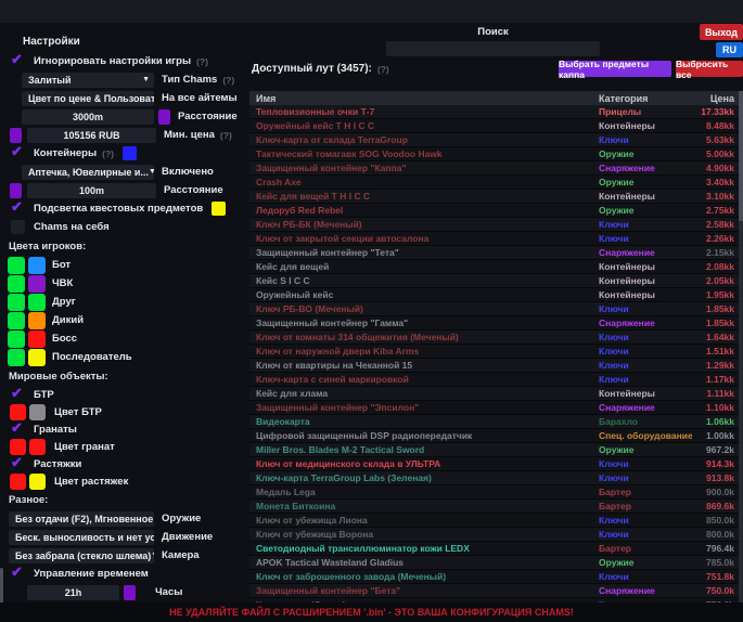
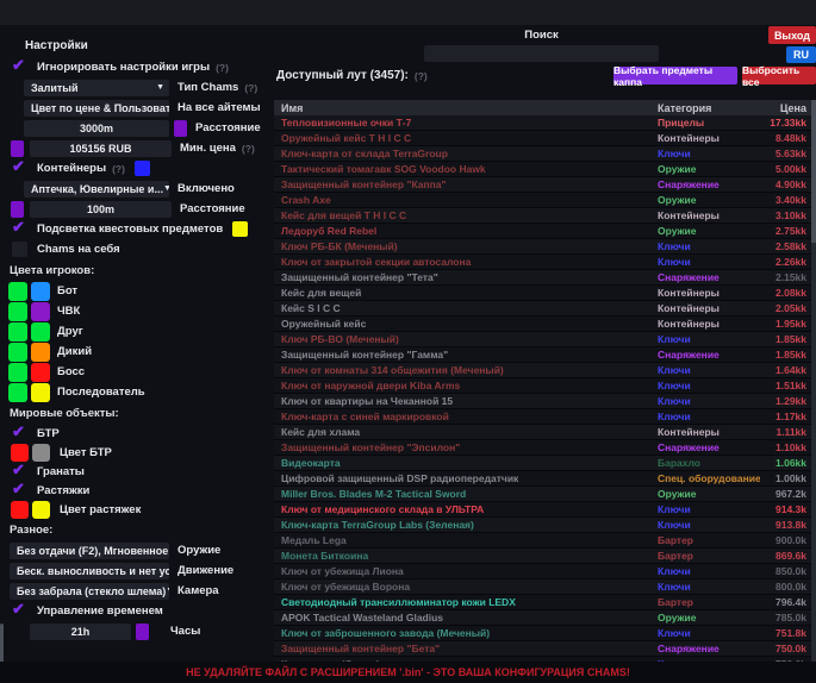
  Настройки
  Игнорировать настройки игры
  (?)
  Залитый
  Тип Chams
  (?)
  Цвет по цене & Пользоват
  На все айтемы
  3000m
  Расстояние
  105156 RUB
  Мин. цена
  (?)
  Контейнеры
  (?)
  Аптечка, Ювелирные и...
  Включено
  100m
  Расстояние
  Подсветка квестовых предметов
  Chams на себя
  Цвета игроков:
  Бот
  ЧВК
  Друг
  Дикий
  Босс
  Последователь
  Мировые объекты:
  БТР
  Цвет БТР
  Гранаты
- Цвет гранат
  Растяжки
  Цвет растяжек
  Разное:
  Без отдачи (F2), Мгновенное
  Оружие
  Беск. выносливость и нет ус
  Движение
  Без забрала (стекло шлема)
  Камера
  Управление временем
  21h
  Часы
  Поиск
  Выход
  RU
  Доступный лут (3457):
  (?)
  Выбрать предметы каппа
  Выбросить все
  Имя
  Категория
  Цена
  Тепловизионные очки Т-7
  Прицелы
  17.33kk
  Оружейный кейс T H I C C
  Контейнеры
  8.48kk
  Ключ-карта от склада TerraGroup
  Ключи
  5.63kk
  Тактический томагавк SOG Voodoo Hawk
  Оружие
  5.00kk
  Защищенный контейнер "Каппа"
  Снаряжение
  4.90kk
  Crash Axe
  Оружие
  3.40kk
  Кейс для вещей T H I C C
  Контейнеры
  3.10kk
  Ледоруб Red Rebel
  Оружие
  2.75kk
  Ключ РБ-БК (Меченый)
  Ключи
  2.58kk
  Ключ от закрытой секции автосалона
  Ключи
  2.26kk
  Защищенный контейнер "Тета"
  Снаряжение
  2.15kk
  Кейс для вещей
  Контейнеры
  2.08kk
  Кейс S I C C
  Контейнеры
  2.05kk
  Оружейный кейс
  Контейнеры
  1.95kk
  Ключ РБ-ВО (Меченый)
  Ключи
  1.85kk
  Защищенный контейнер "Гамма"
  Снаряжение
  1.85kk
  Ключ от комнаты 314 общежития (Меченый)
  Ключи
  1.64kk
  Ключ от наружной двери Kiba Arms
  Ключи
  1.51kk
  Ключ от квартиры на Чеканной 15
  Ключи
  1.29kk
  Ключ-карта с синей маркировкой
  Ключи
  1.17kk
  Кейс для хлама
  Контейнеры
  1.11kk
  Защищенный контейнер "Эпсилон"
  Снаряжение
  1.10kk
  Видеокарта
  Барахло
  1.06kk
  Цифровой защищенный DSP радиопередатчик
  Спец. оборудование
  1.00kk
  Miller Bros. Blades M-2 Tactical Sword
  Оружие
  967.2k
  Ключ от медицинского склада в УЛЬТРА
  Ключи
  914.3k
  Ключ-карта TerraGroup Labs (Зеленая)
  Ключи
  913.8k
  Медаль Lega
  Бартер
  900.0k
  Монета Биткоина
  Бартер
  869.6k
  Ключ от убежища Лиона
  Ключи
  850.0k
  Ключ от убежища Ворона
  Ключи
  800.0k
  Светодиодный трансиллюминатор кожи LEDX
  Бартер
  796.4k
  APOK Tactical Wasteland Gladius
  Оружие
  785.0k
  Ключ от заброшенного завода (Меченый)
  Ключи
  751.8k
  Защищенный контейнер "Бета"
  Снаряжение
  750.0k
  НЕ УДАЛЯЙТЕ ФАЙЛ С РАСШИРЕНИЕМ '.bin' - ЭТО ВАША КОНФИГУРАЦИЯ CHAMS!
